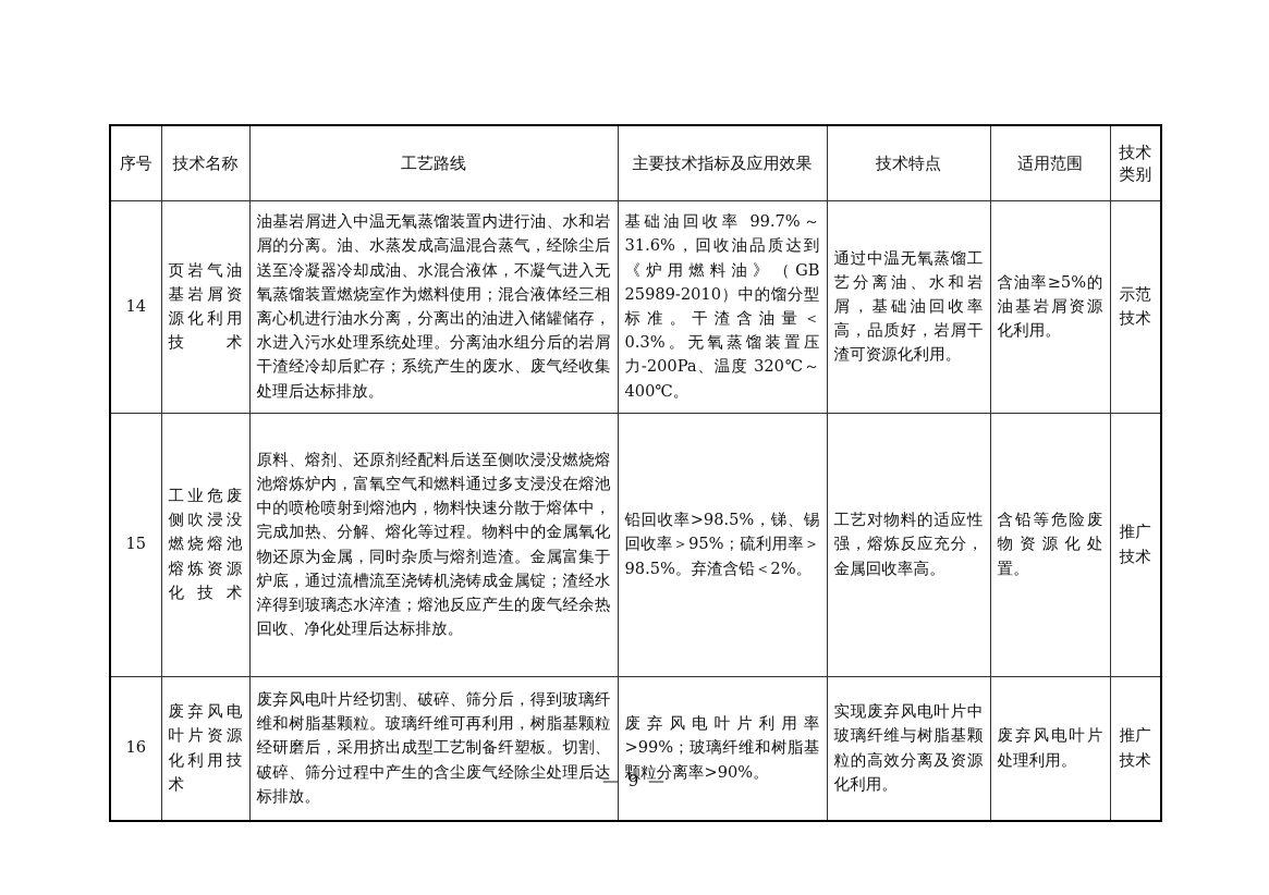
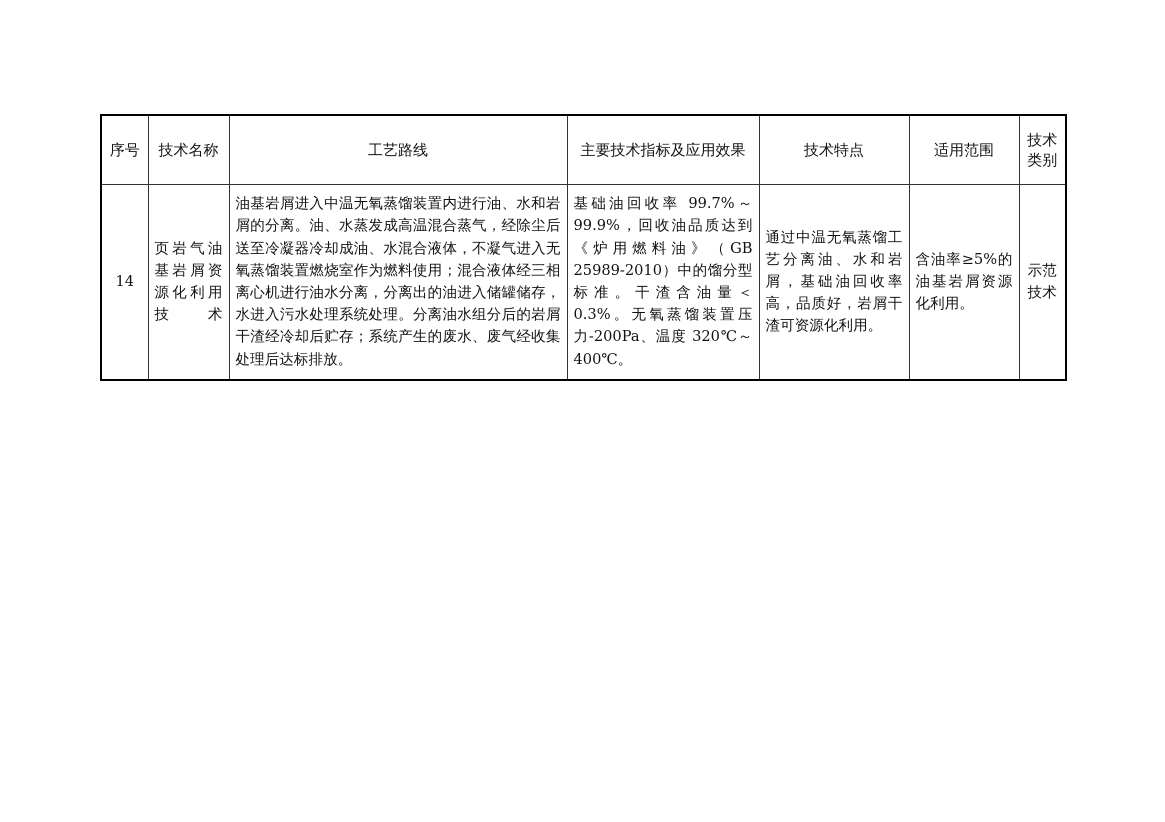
  序号	技术名称	工艺路线	主要技术指标及应用效果	技术特点	适用范围	技术类别
- 14	页岩气油基岩屑资源化利用技术	油基岩屑进入中温无氧蒸馏装置内进行油、水和岩屑的分离。油、水蒸发成高温混合蒸气，经除尘后送至冷凝器冷却成油、水混合液体，不凝气进入无氧蒸馏装置燃烧室作为燃料使用；混合液体经三相离心机进行油水分离，分离出的油进入储罐储存，水进入污水处理系统处理。分离油水组分后的岩屑干渣经冷却后贮存；系统产生的废水、废气经收集处理后达标排放。	基础油回收率 99.7%～31.6%，回收油品质达到《炉用燃料油》（GB 25989-2010）中的馏分型标准。干渣含油量＜0.3%。无氧蒸馏装置压力-200Pa、温度 320℃～400℃。	通过中温无氧蒸馏工艺分离油、水和岩屑，基础油回收率高，品质好，岩屑干渣可资源化利用。	含油率≥5%的油基岩屑资源化利用。	示范技术
+ 14	页岩气油基岩屑资源化利用技术	油基岩屑进入中温无氧蒸馏装置内进行油、水和岩屑的分离。油、水蒸发成高温混合蒸气，经除尘后送至冷凝器冷却成油、水混合液体，不凝气进入无氧蒸馏装置燃烧室作为燃料使用；混合液体经三相离心机进行油水分离，分离出的油进入储罐储存，水进入污水处理系统处理。分离油水组分后的岩屑干渣经冷却后贮存；系统产生的废水、废气经收集处理后达标排放。	基础油回收率 99.7%～99.9%，回收油品质达到《炉用燃料油》（GB 25989-2010）中的馏分型标准。干渣含油量＜0.3%。无氧蒸馏装置压力-200Pa、温度 320℃～400℃。	通过中温无氧蒸馏工艺分离油、水和岩屑，基础油回收率高，品质好，岩屑干渣可资源化利用。	含油率≥5%的油基岩屑资源化利用。	示范技术
- 15	工业危废侧吹浸没燃烧熔池熔炼资源化技术	原料、熔剂、还原剂经配料后送至侧吹浸没燃烧熔池熔炼炉内，富氧空气和燃料通过多支浸没在熔池中的喷枪喷射到熔池内，物料快速分散于熔体中，完成加热、分解、熔化等过程。物料中的金属氧化物还原为金属，同时杂质与熔剂造渣。金属富集于炉底，通过流槽流至浇铸机浇铸成金属锭；渣经水淬得到玻璃态水淬渣；熔池反应产生的废气经余热回收、净化处理后达标排放。	铅回收率>98.5%，锑、锡回收率＞95%；硫利用率＞98.5%。弃渣含铅＜2%。	工艺对物料的适应性强，熔炼反应充分，金属回收率高。	含铅等危险废物资源化处置。	推广技术
- 16	废弃风电叶片资源化利用技术	废弃风电叶片经切割、破碎、筛分后，得到玻璃纤维和树脂基颗粒。玻璃纤维可再利用，树脂基颗粒经研磨后，采用挤出成型工艺制备纤塑板。切割、破碎、筛分过程中产生的含尘废气经除尘处理后达标排放。	废弃风电叶片利用率>99%；玻璃纤维和树脂基颗粒分离率>90%。	实现废弃风电叶片中玻璃纤维与树脂基颗粒的高效分离及资源化利用。	废弃风电叶片处理利用。	推广技术
- — 9 —
